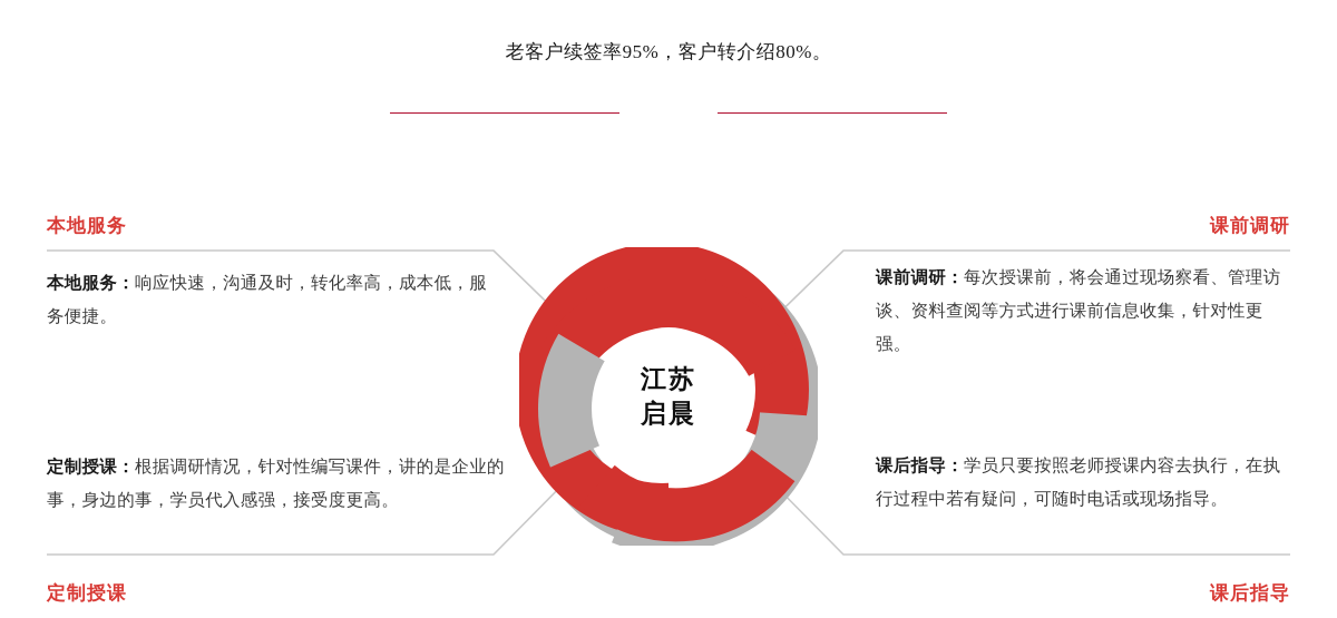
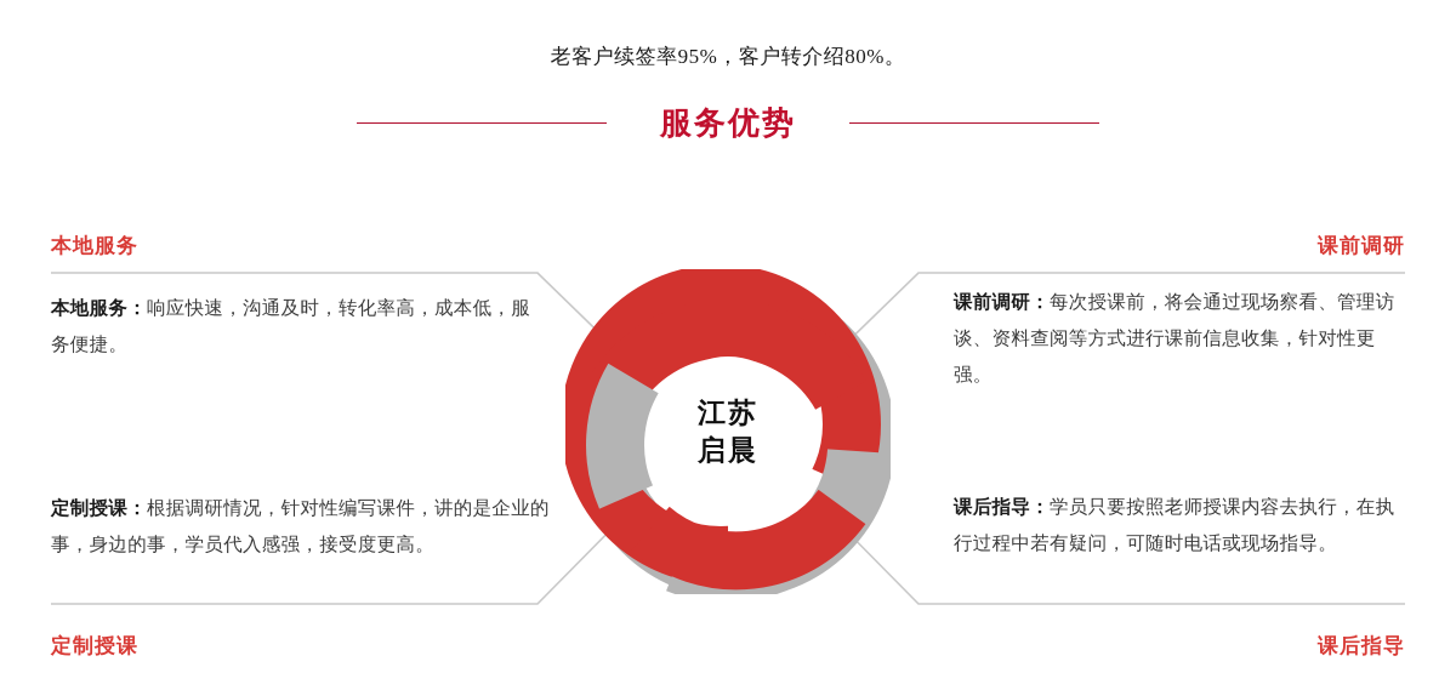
  老客户续签率95%，客户转介绍80%。
+ 服务优势
  本地服务
  课前调研
  定制授课
  课后指导
  本地服务：响应快速，沟通及时，转化率高，成本低，服务便捷。
  定制授课：根据调研情况，针对性编写课件，讲的是企业的事，身边的事，学员代入感强，接受度更高。
  课前调研：每次授课前，将会通过现场察看、管理访谈、资料查阅等方式进行课前信息收集，针对性更强。
  课后指导：学员只要按照老师授课内容去执行，在执行过程中若有疑问，可随时电话或现场指导。
  江苏
  启晨
